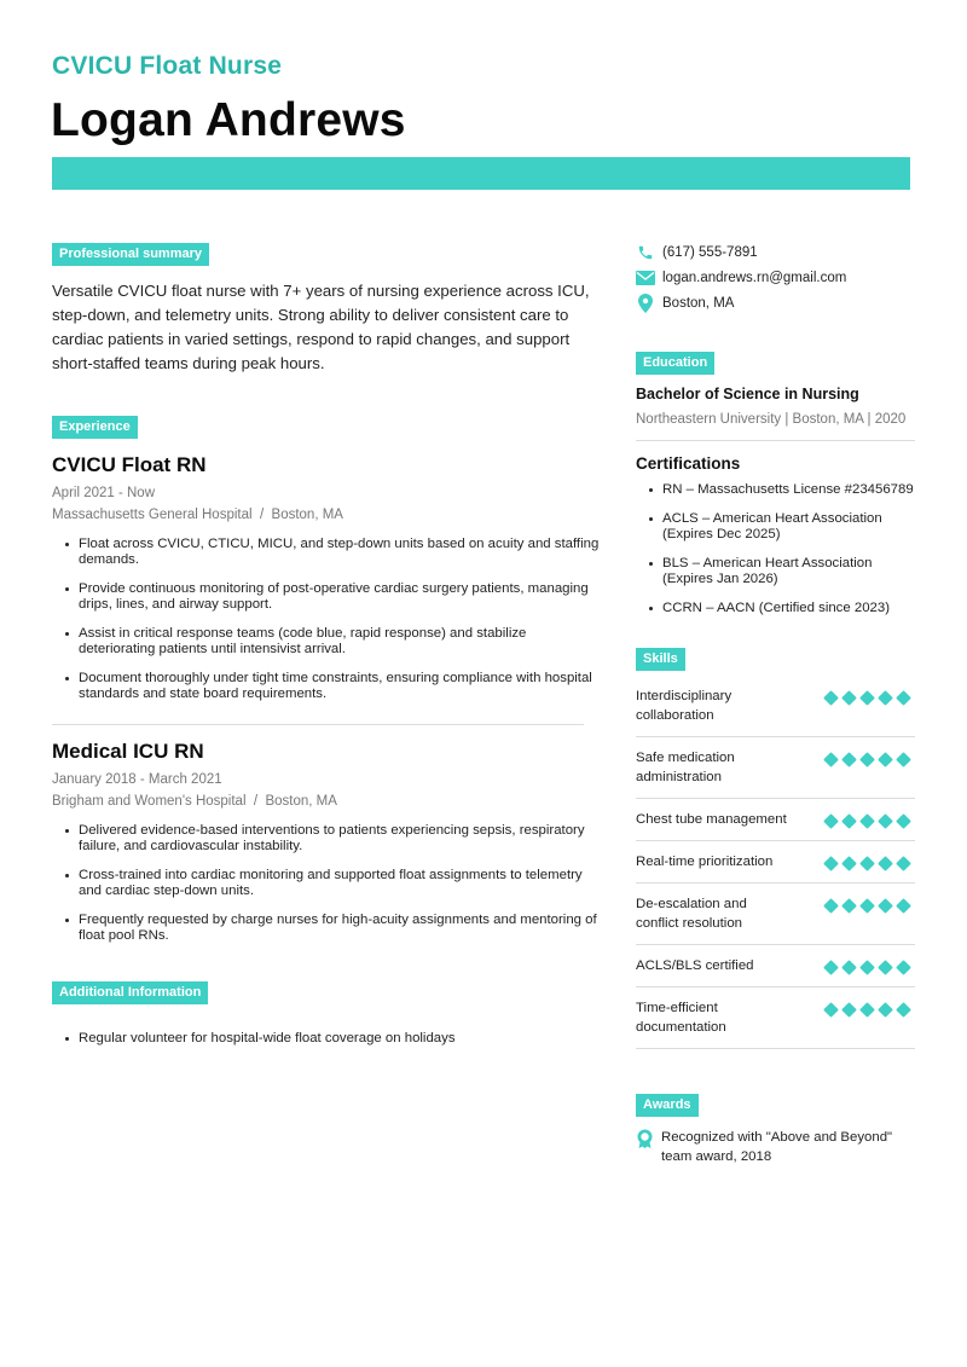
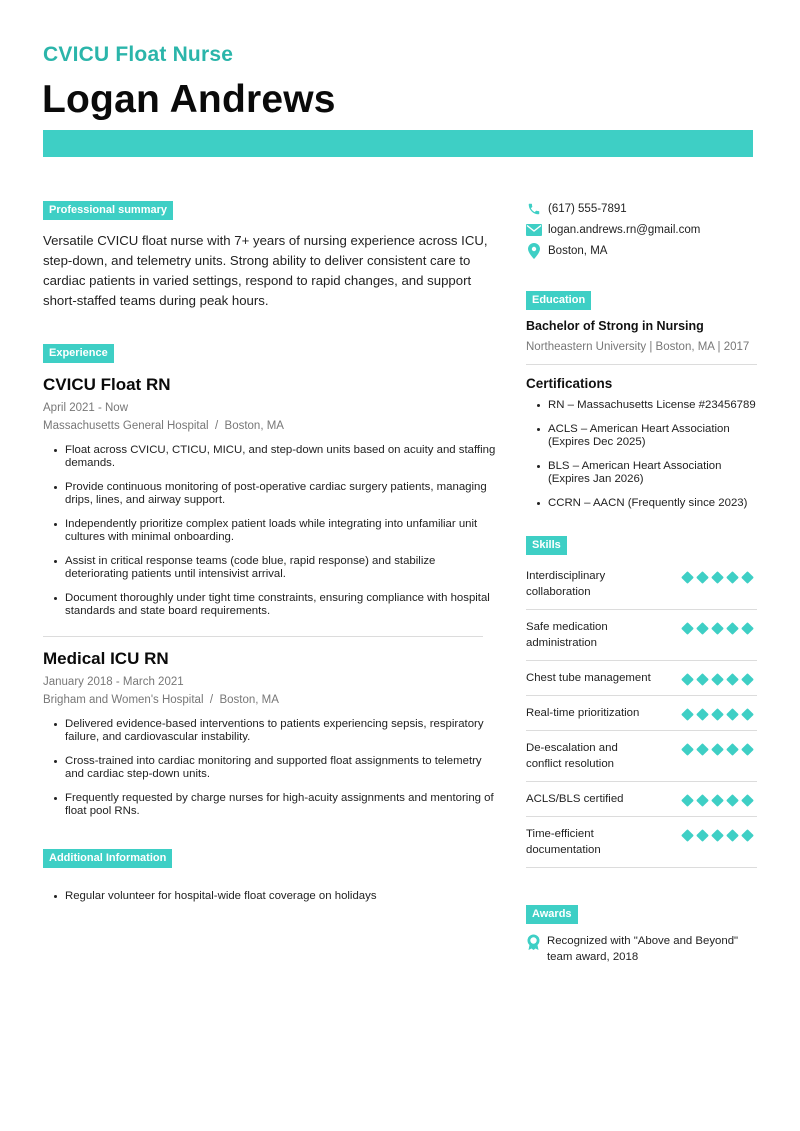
  CVICU Float Nurse
  Logan Andrews
  Professional summary
  Versatile CVICU float nurse with 7+ years of nursing experience across ICU, step-down, and telemetry units. Strong ability to deliver consistent care to cardiac patients in varied settings, respond to rapid changes, and support short-staffed teams during peak hours.
  Experience
  CVICU Float RN
  April 2021 - Now
  Massachusetts General Hospital / Boston, MA
  Float across CVICU, CTICU, MICU, and step-down units based on acuity and staffing demands.
  Provide continuous monitoring of post-operative cardiac surgery patients, managing drips, lines, and airway support.
+ Independently prioritize complex patient loads while integrating into unfamiliar unit cultures with minimal onboarding.
  Assist in critical response teams (code blue, rapid response) and stabilize deteriorating patients until intensivist arrival.
  Document thoroughly under tight time constraints, ensuring compliance with hospital standards and state board requirements.
  Medical ICU RN
  January 2018 - March 2021
  Brigham and Women's Hospital / Boston, MA
  Delivered evidence-based interventions to patients experiencing sepsis, respiratory failure, and cardiovascular instability.
  Cross-trained into cardiac monitoring and supported float assignments to telemetry and cardiac step-down units.
  Frequently requested by charge nurses for high-acuity assignments and mentoring of float pool RNs.
  Additional Information
  Regular volunteer for hospital-wide float coverage on holidays
  (617) 555-7891
  logan.andrews.rn@gmail.com
  Boston, MA
  Education
- Bachelor of Science in Nursing
+ Bachelor of Strong in Nursing
- Northeastern University | Boston, MA | 2020
+ Northeastern University | Boston, MA | 2017
  Certifications
  RN – Massachusetts License #23456789
  ACLS – American Heart Association (Expires Dec 2025)
  BLS – American Heart Association (Expires Jan 2026)
- CCRN – AACN (Certified since 2023)
+ CCRN – AACN (Frequently since 2023)
  Skills
  Interdisciplinary collaboration
  Safe medication administration
  Chest tube management
  Real-time prioritization
  De-escalation and conflict resolution
  ACLS/BLS certified
  Time-efficient documentation
  Awards
  Recognized with "Above and Beyond" team award, 2018
